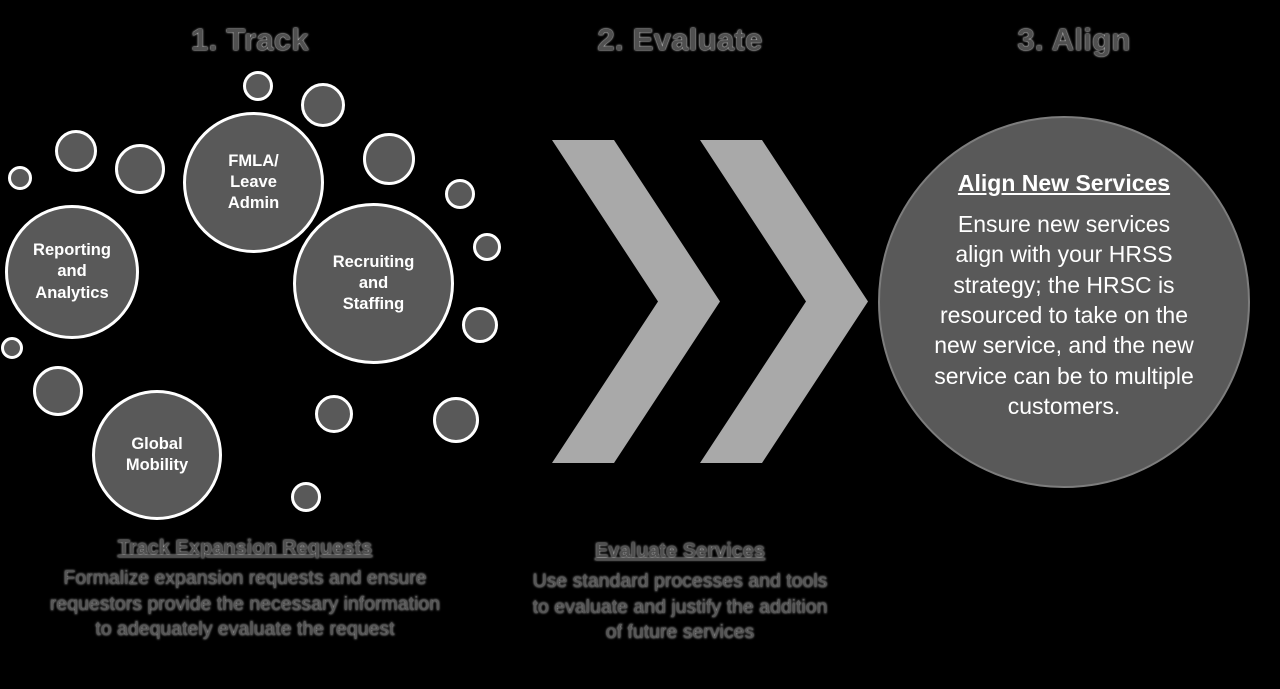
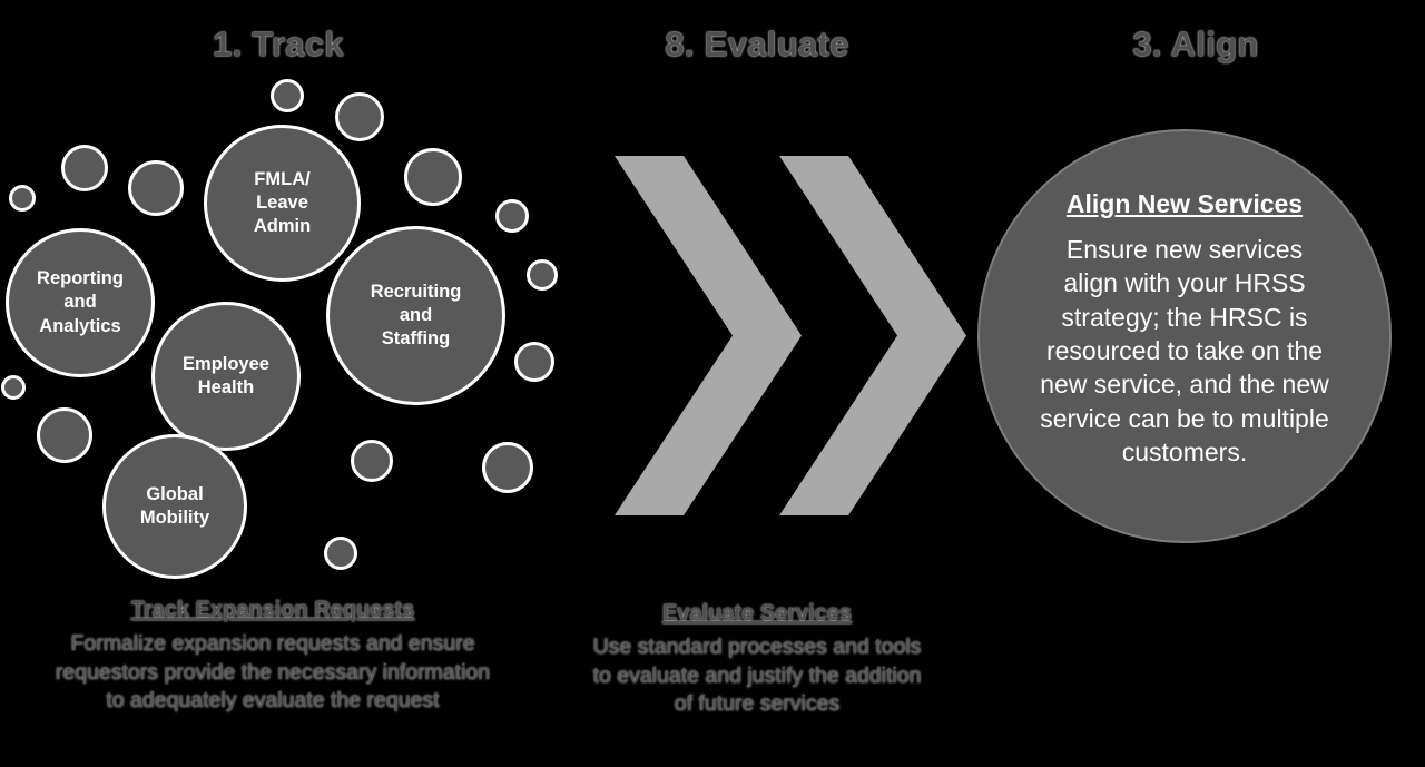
  1. Track
- 2. Evaluate
+ 8. Evaluate
  3. Align
  FMLA/
  Leave
  Admin
  Reporting
  and
  Analytics
  Recruiting
  and
  Staffing
+ Employee
+ Health
  Global
  Mobility
  Align New Services
  Ensure new services
  align with your HRSS
  strategy; the HRSC is
  resourced to take on the
  new service, and the new
  service can be to multiple
  customers.
  Track Expansion Requests
  Formalize expansion requests and ensure
  requestors provide the necessary information
  to adequately evaluate the request
  Evaluate Services
  Use standard processes and tools
  to evaluate and justify the addition
  of future services
